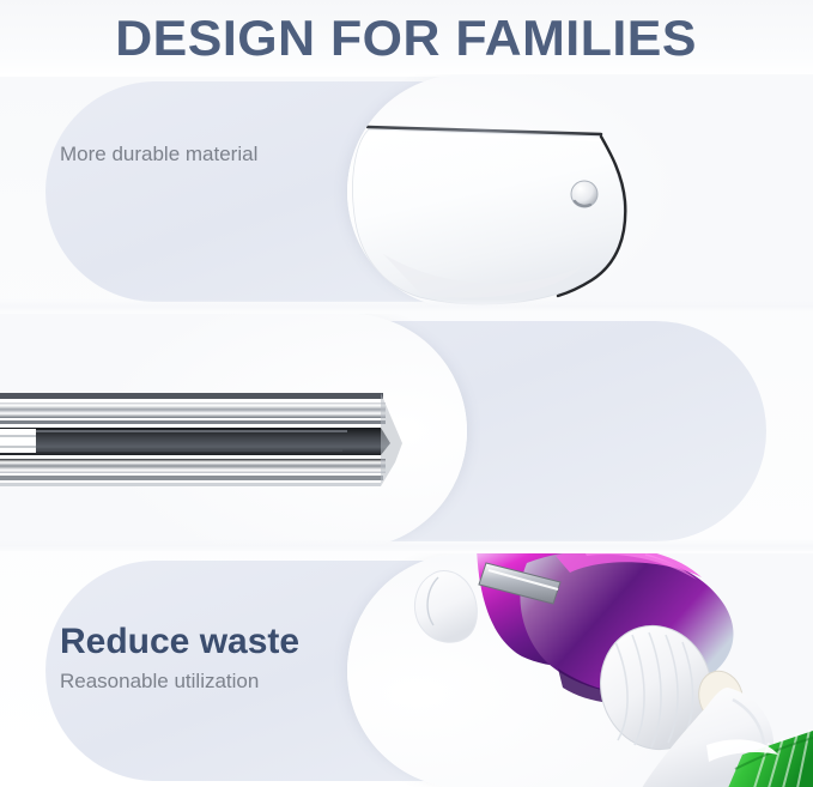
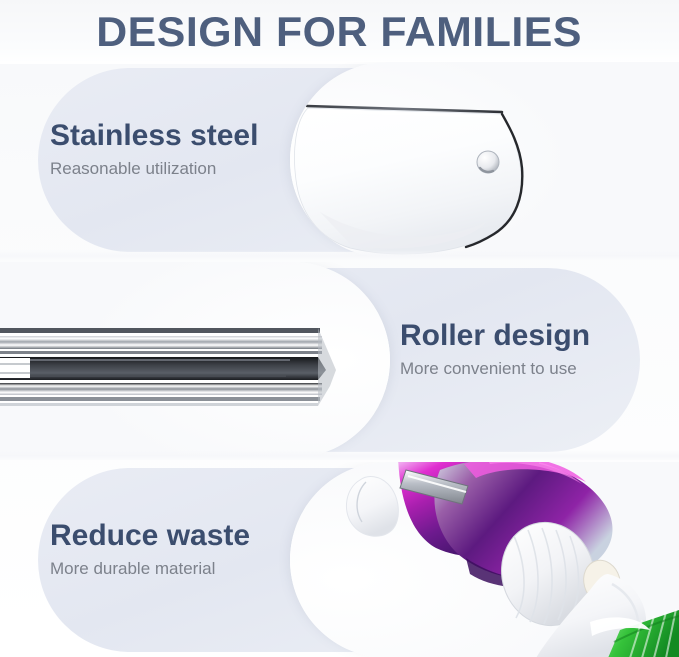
  DESIGN FOR FAMILIES
+ Stainless steel
- More durable material
+ Reasonable utilization
+ Roller design
+ More convenient to use
  Reduce waste
- Reasonable utilization
+ More durable material
